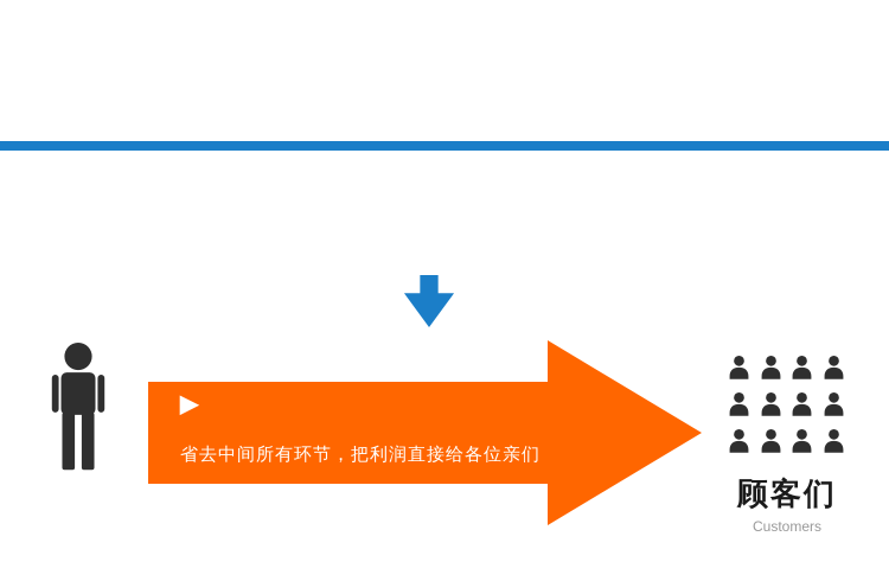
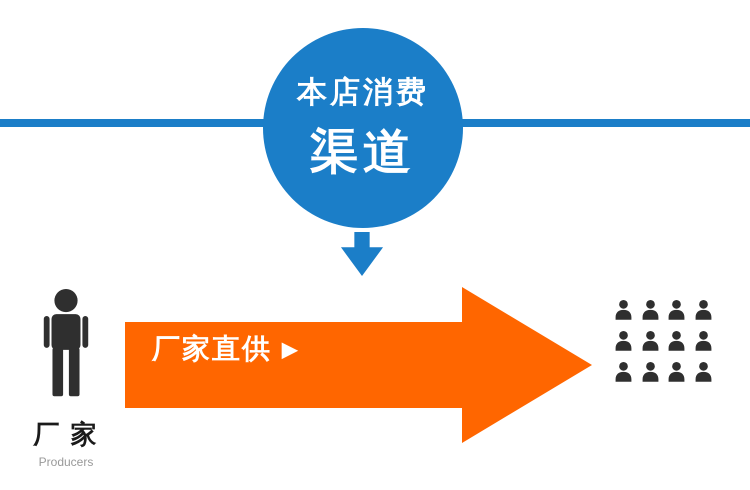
+ 本店消费
+ 渠道
+ 厂 家
+ Producers
+ 厂家直供
  ▶
- 省去中间所有环节，把利润直接给各位亲们
- 顾客们
- Customers
